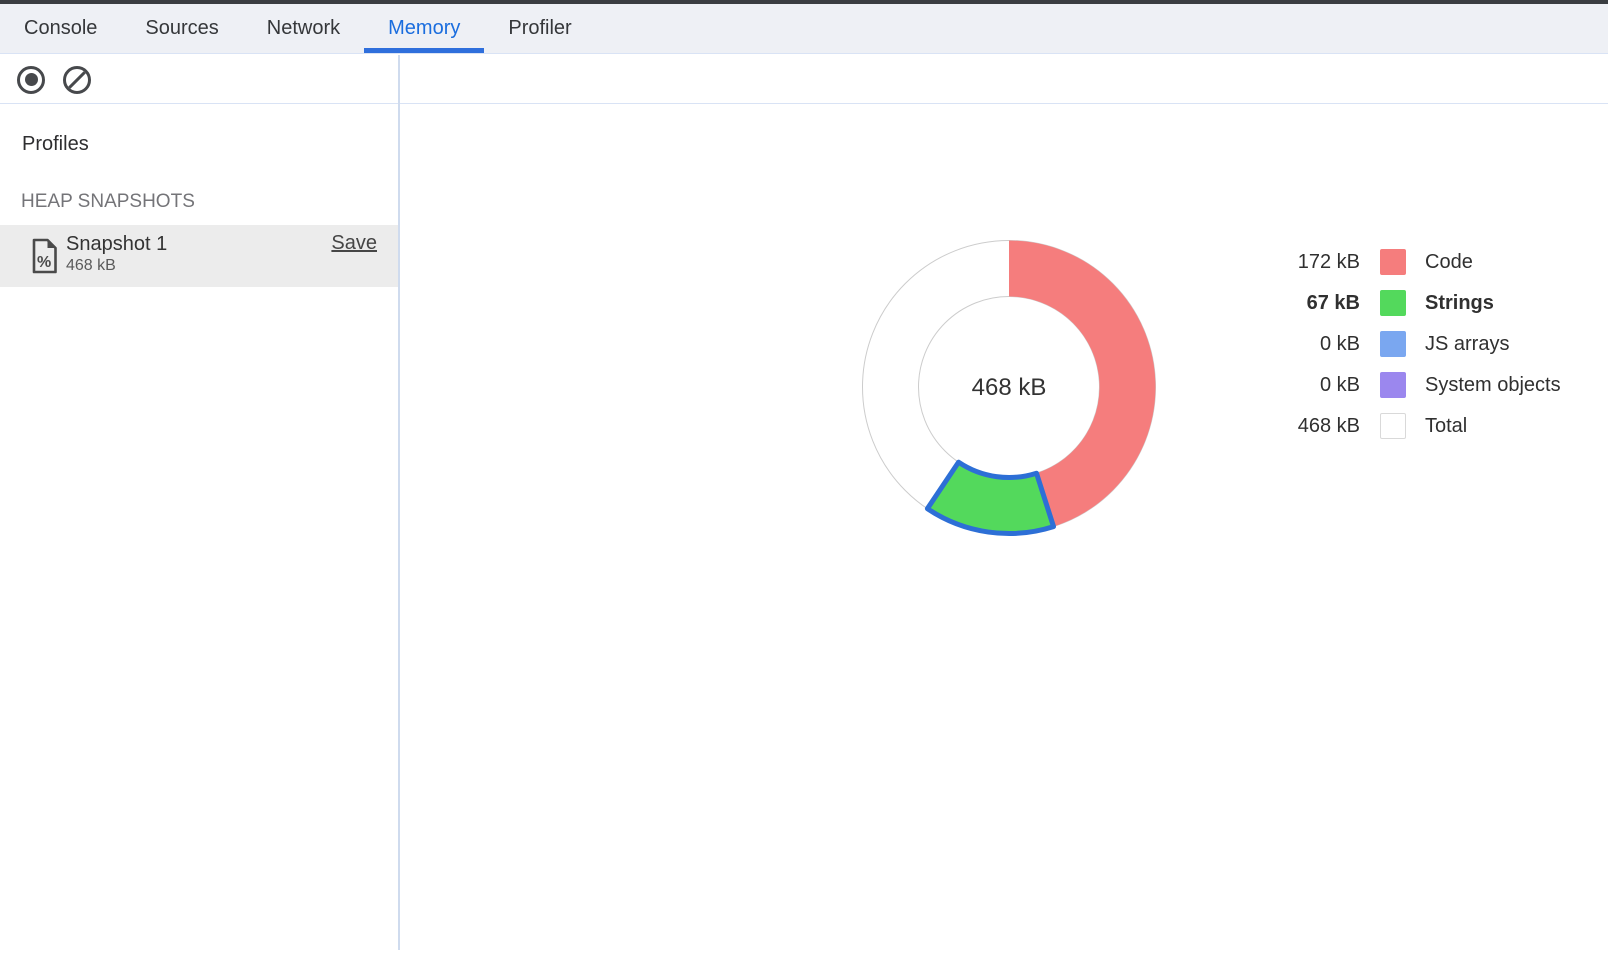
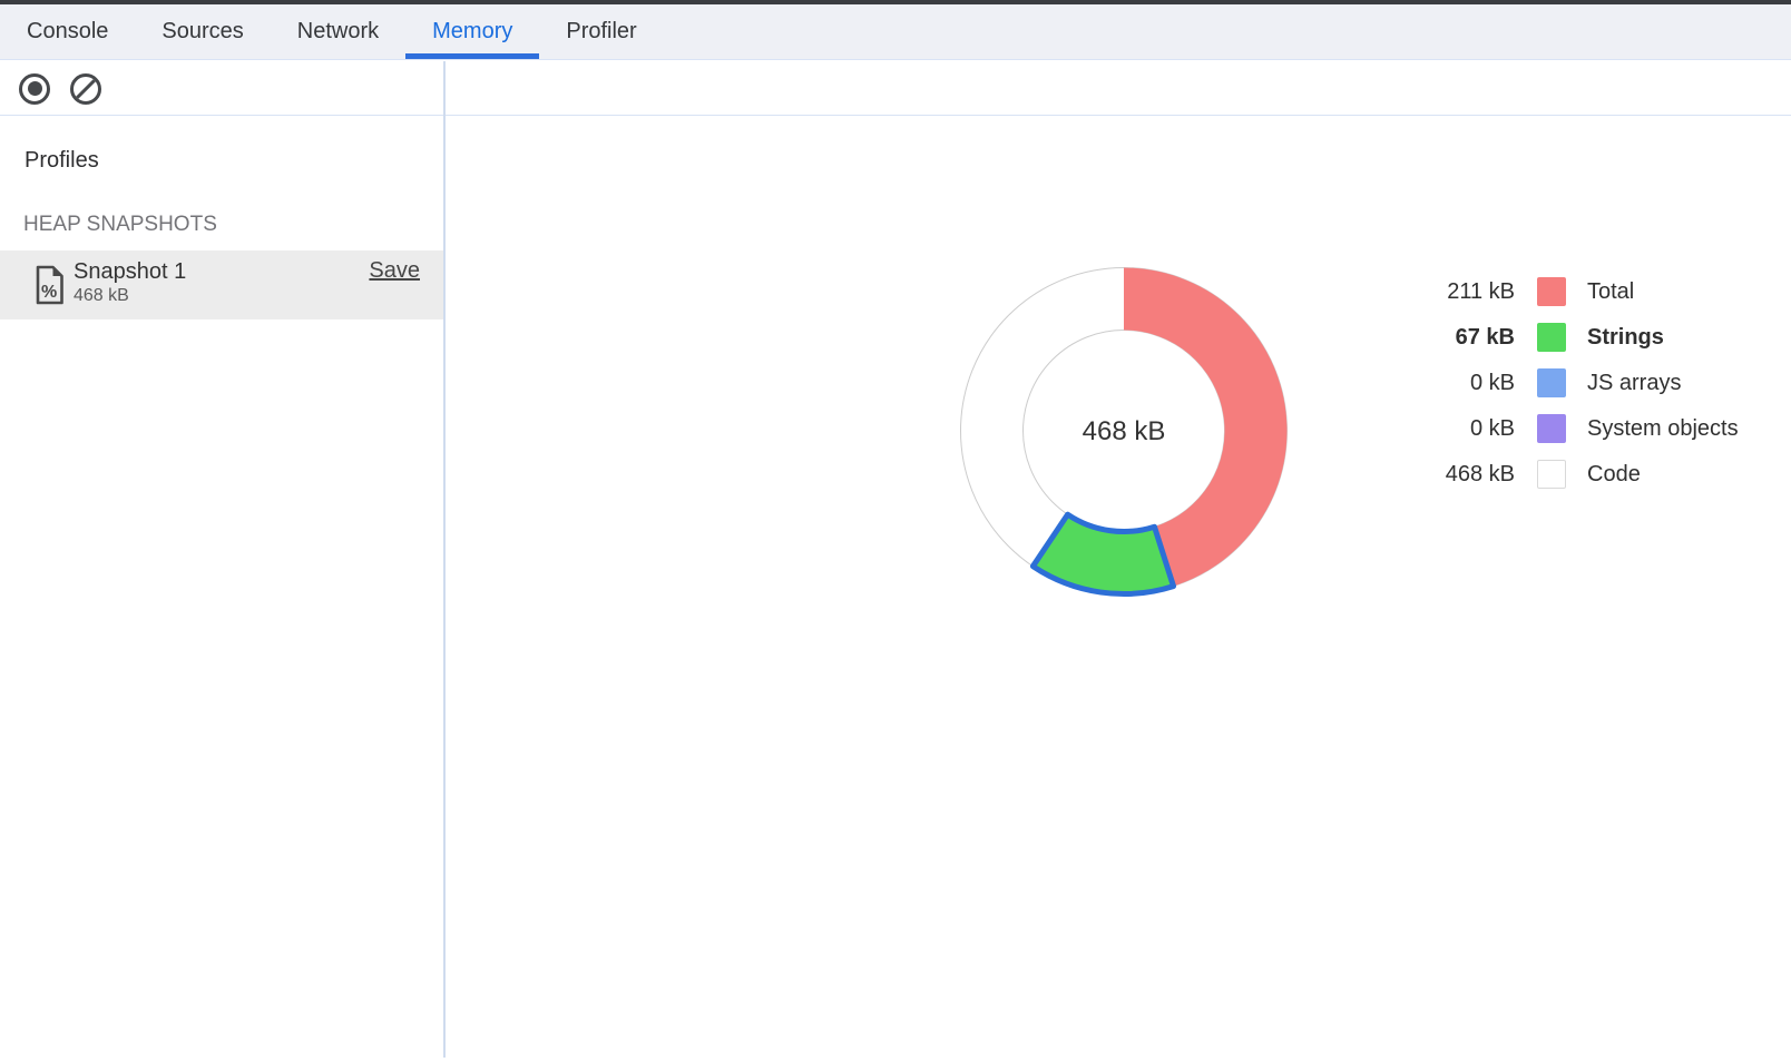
  Console
  Sources
  Network
  Memory
  Profiler
  Profiles
  HEAP SNAPSHOTS
  %
  Snapshot 1
  468 kB
  Save
  468 kB
- 172 kB
+ 211 kB
- Code
+ Total
  67 kB
  Strings
  0 kB
  JS arrays
  0 kB
  System objects
  468 kB
- Total
+ Code
